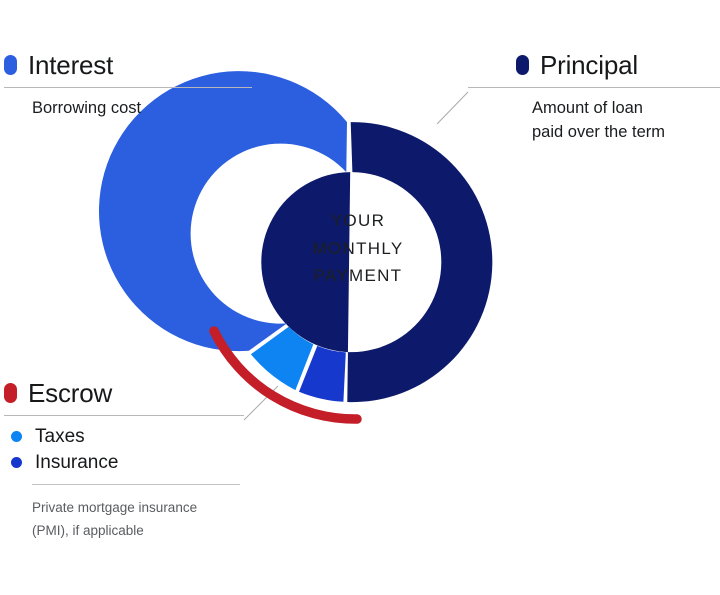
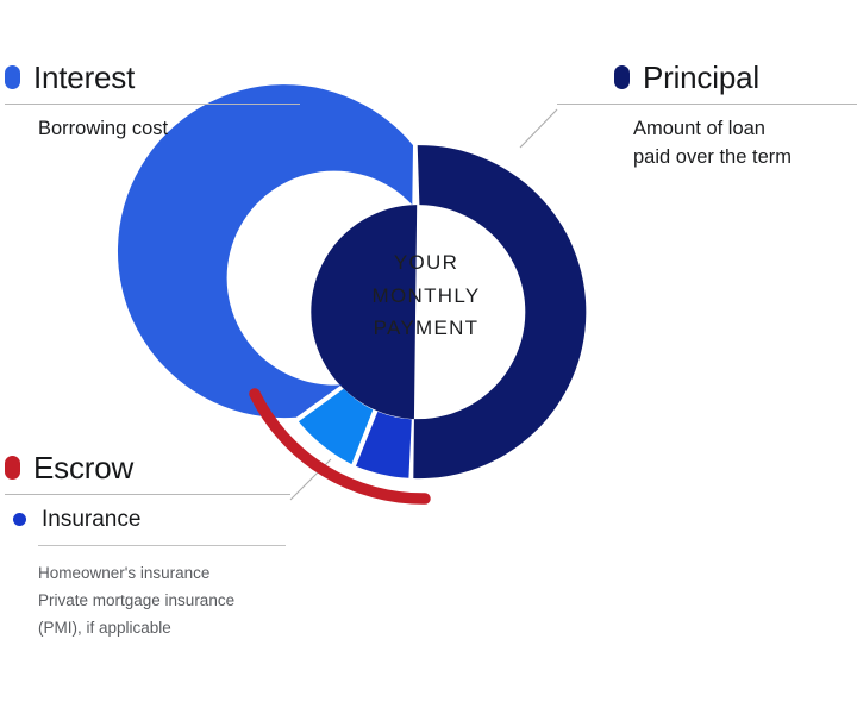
  YOUR
  MONTHLY
  PAYMENT
  Interest
  Borrowing cost
  Principal
  Amount of loan
  paid over the term
  Escrow
- Taxes
  Insurance
+ Homeowner's insurance
  Private mortgage insurance
  (PMI), if applicable
